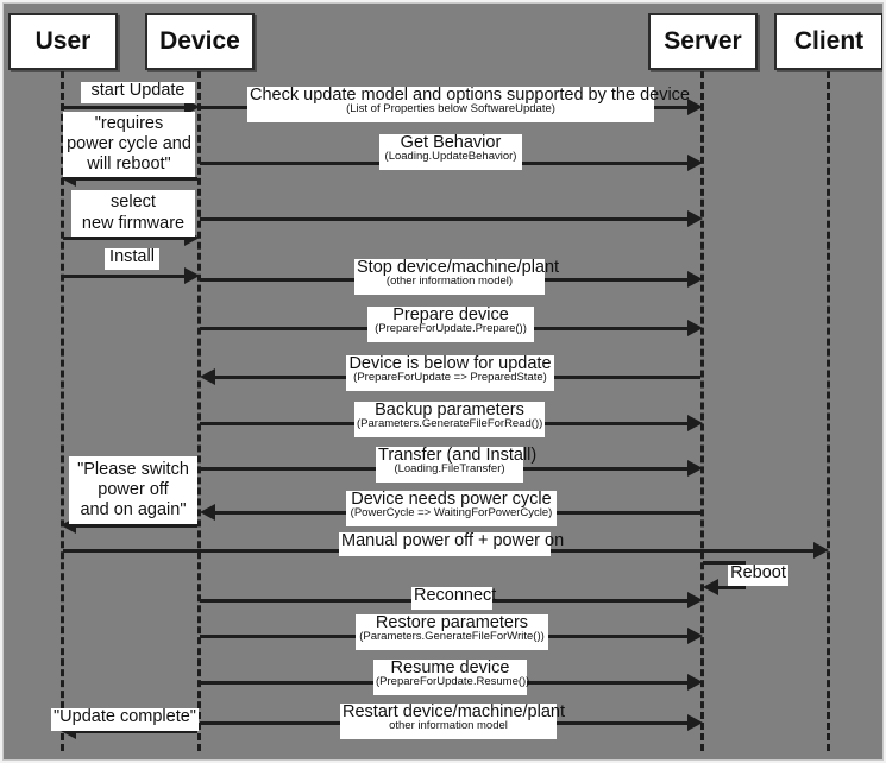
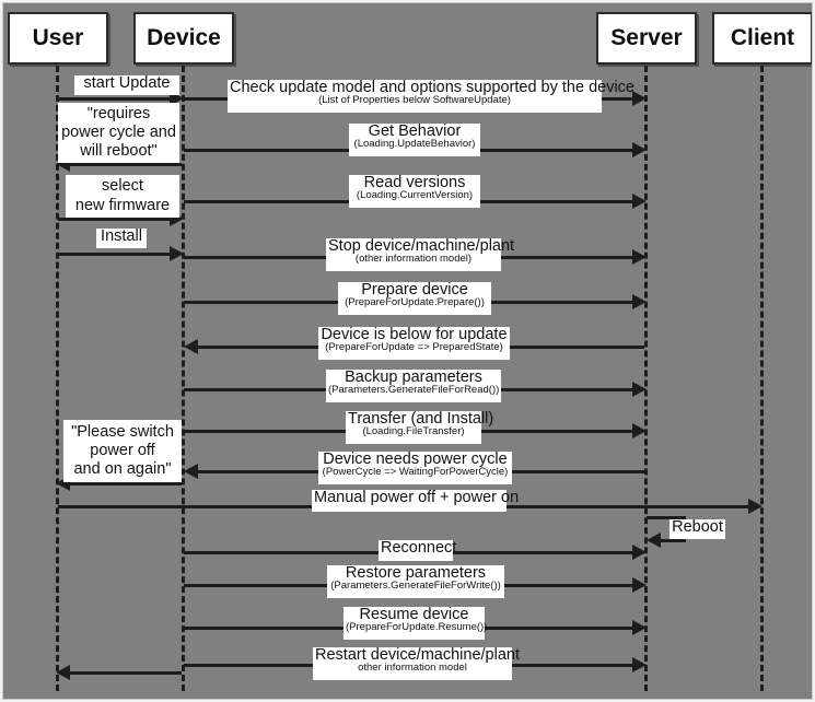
  User
  Device
  Server
  Client
  start Update
  Check update model and options supported by the device
  (List of Properties below SoftwareUpdate)
  "requires
  power cycle and
  will reboot"
  Get Behavior
  (Loading.UpdateBehavior)
  select
  new firmware
+ Read versions
+ (Loading.CurrentVersion)
  Install
  Stop device/machine/plant
  (other information model)
  Prepare device
  (PrepareForUpdate.Prepare())
  Device is below for update
  (PrepareForUpdate => PreparedState)
  Backup parameters
  (Parameters.GenerateFileForRead())
  Transfer (and Install)
  (Loading.FileTransfer)
  Device needs power cycle
  (PowerCycle => WaitingForPowerCycle)
  "Please switch
  power off
  and on again"
  Manual power off + power on
  Reboot
  Reconnect
  Restore parameters
  (Parameters.GenerateFileForWrite())
  Resume device
  (PrepareForUpdate.Resume())
  Restart device/machine/plant
  other information model
- "Update complete"
